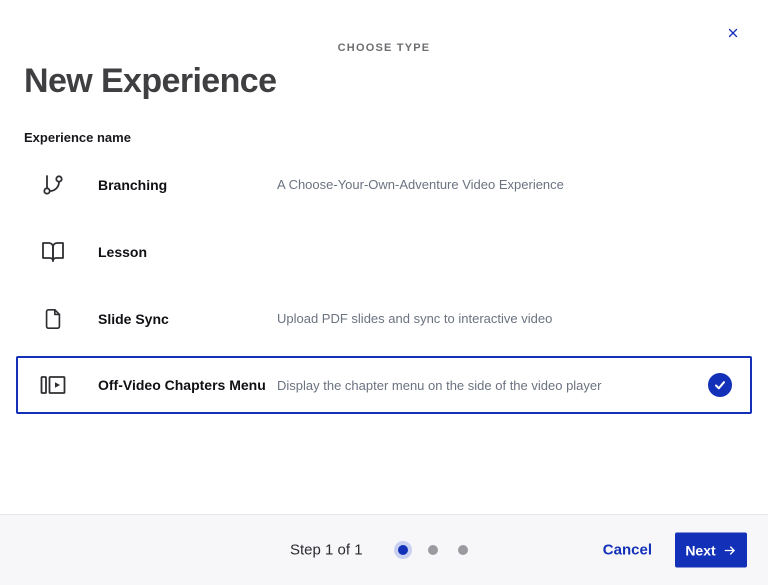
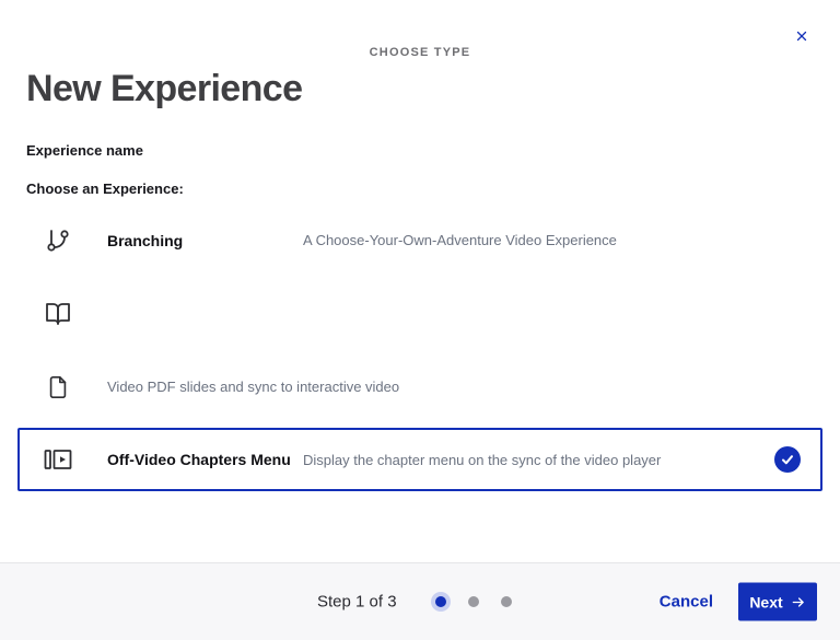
  CHOOSE TYPE
  New Experience
  Experience name
+ Choose an Experience:
  Branching
  A Choose-Your-Own-Adventure Video Experience
- Lesson
- Slide Sync
- Upload PDF slides and sync to interactive video
+ Video PDF slides and sync to interactive video
  Off-Video Chapters Menu
- Display the chapter menu on the side of the video player
+ Display the chapter menu on the sync of the video player
- Step 1 of 1
+ Step 1 of 3
  Cancel
  Next
